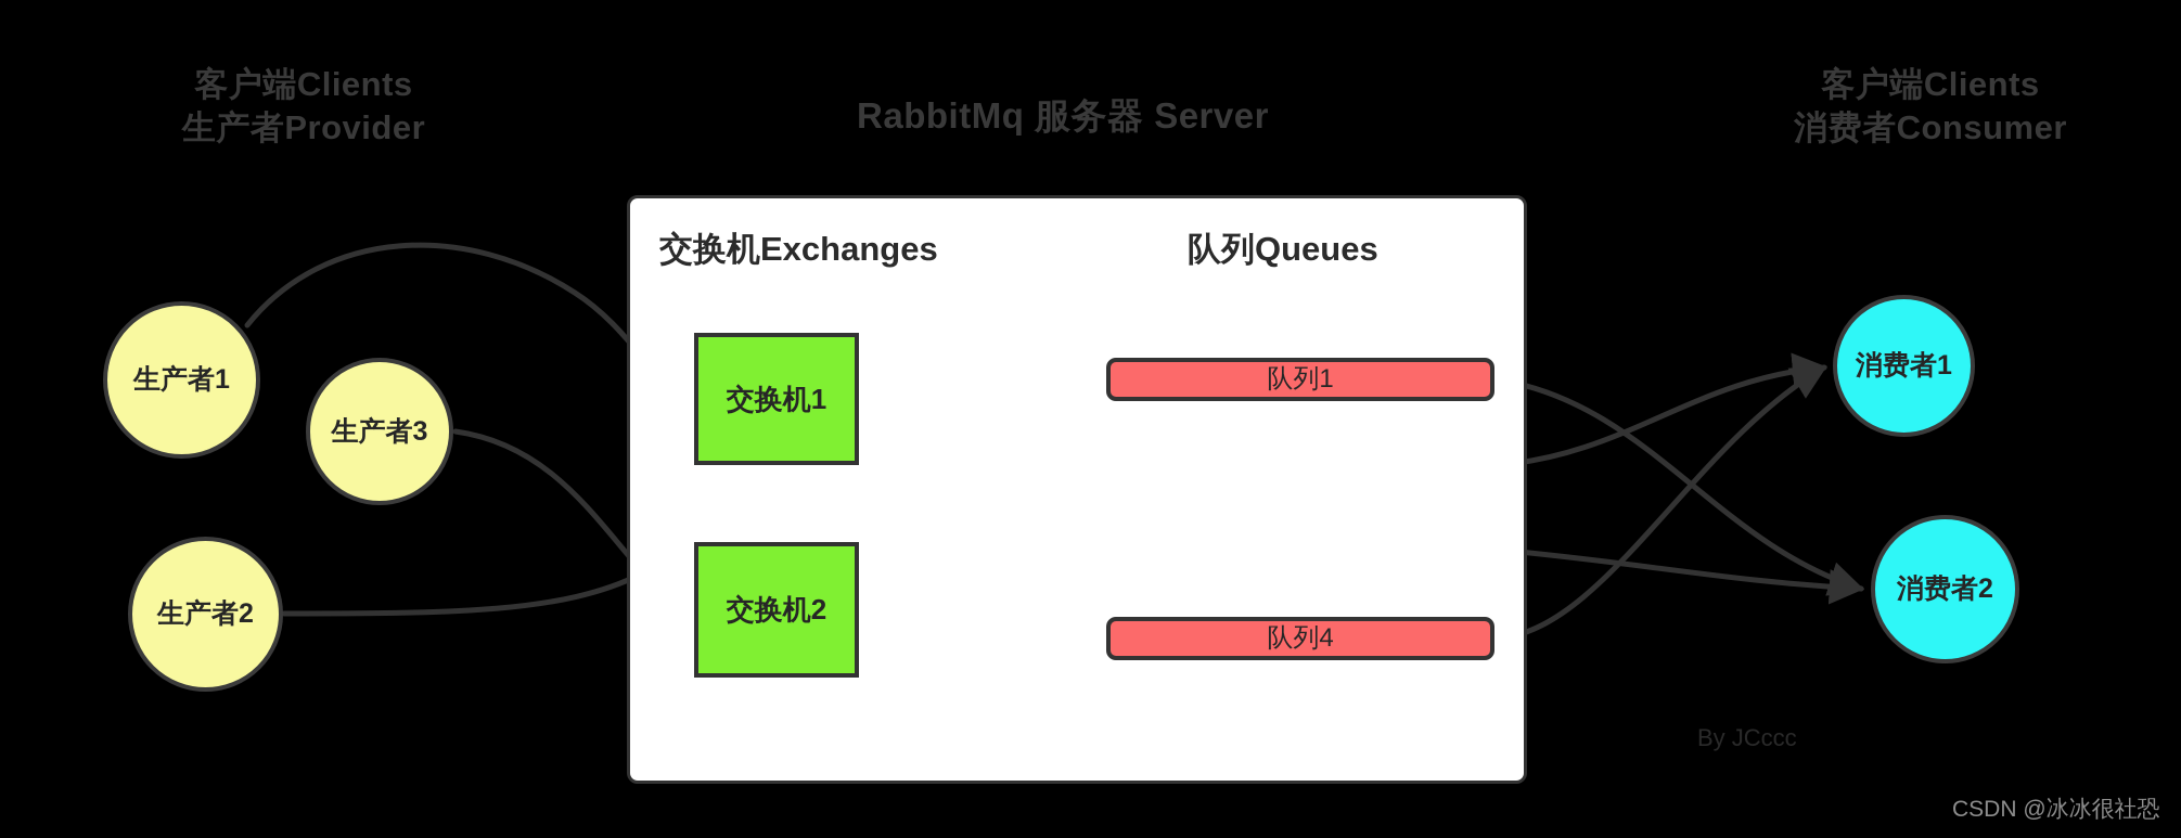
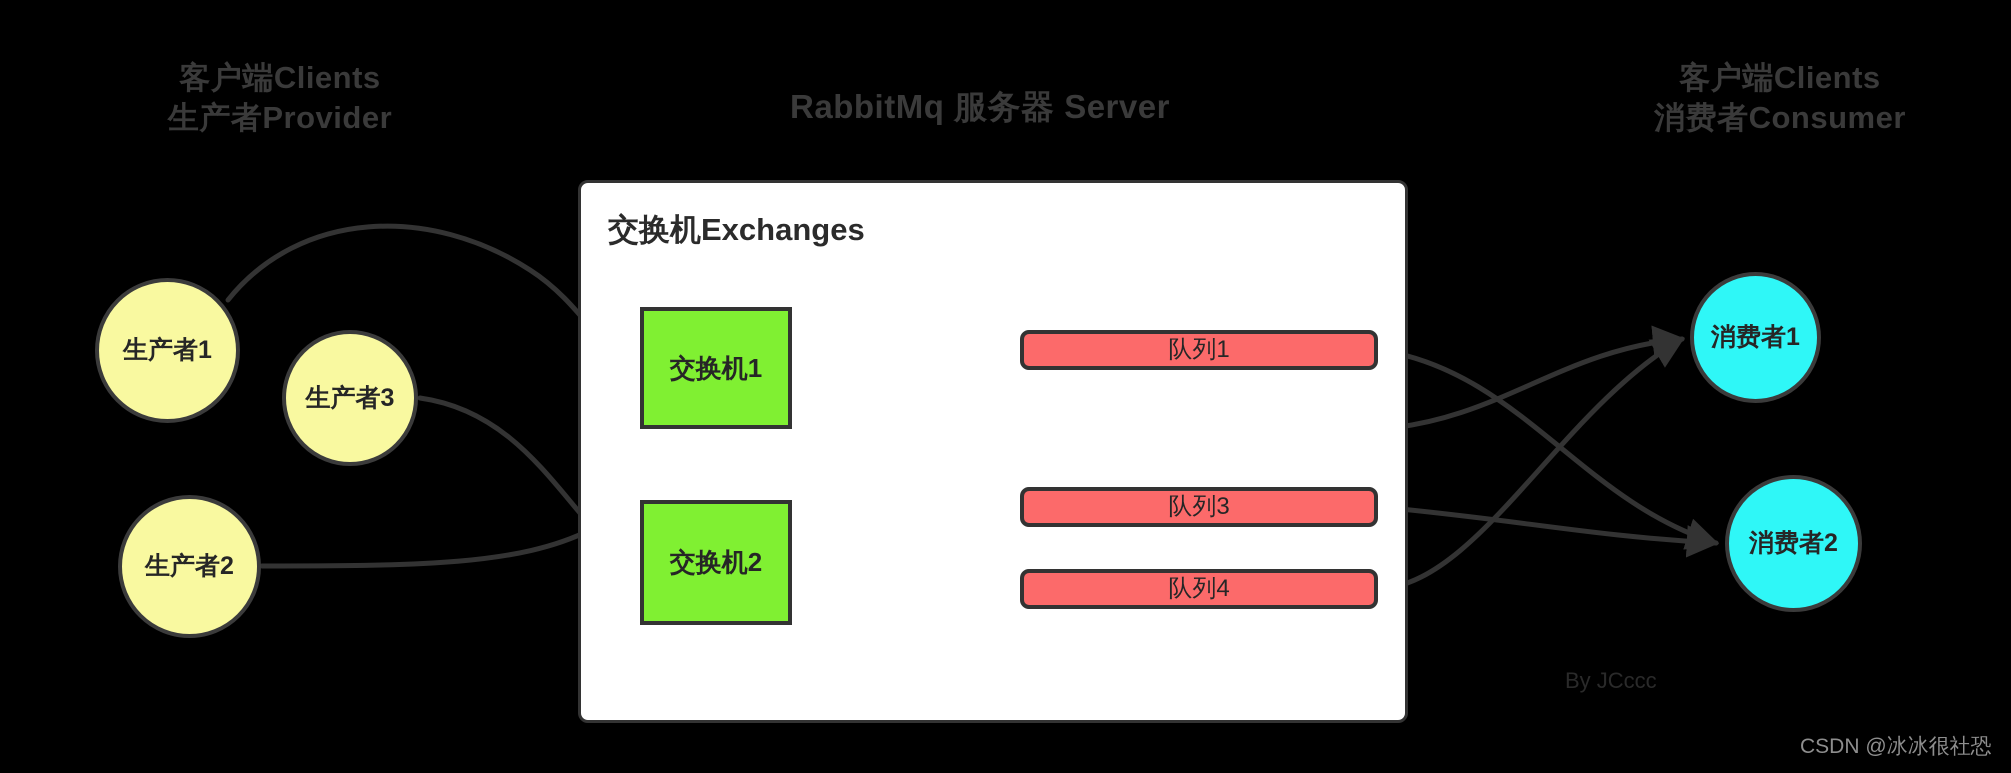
  客户端Clients
  生产者Provider
  RabbitMq 服务器 Server
  客户端Clients
  消费者Consumer
  交换机Exchanges
- 队列Queues
  By JCccc
  生产者1
  生产者3
  生产者2
  交换机1
  交换机2
  队列1
+ 队列3
  队列4
  消费者1
  消费者2
  CSDN @冰冰很社恐
